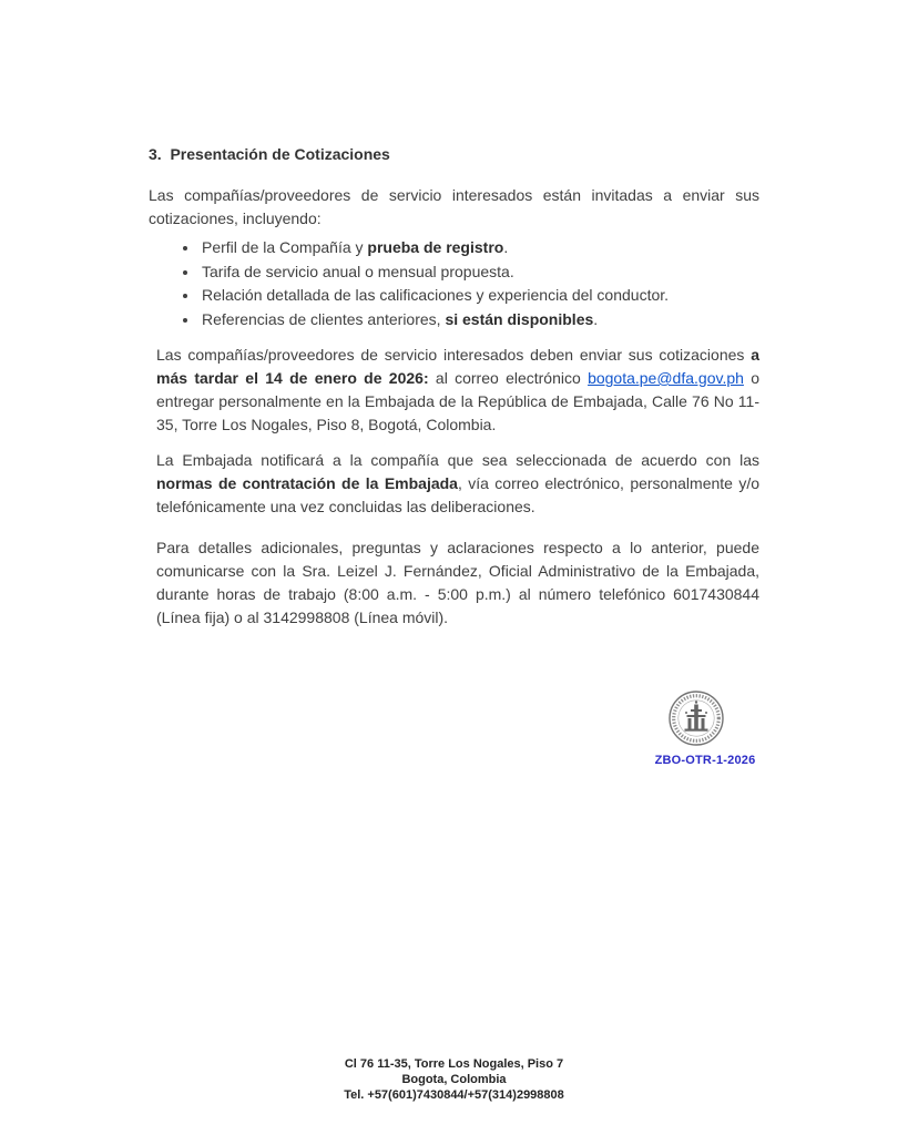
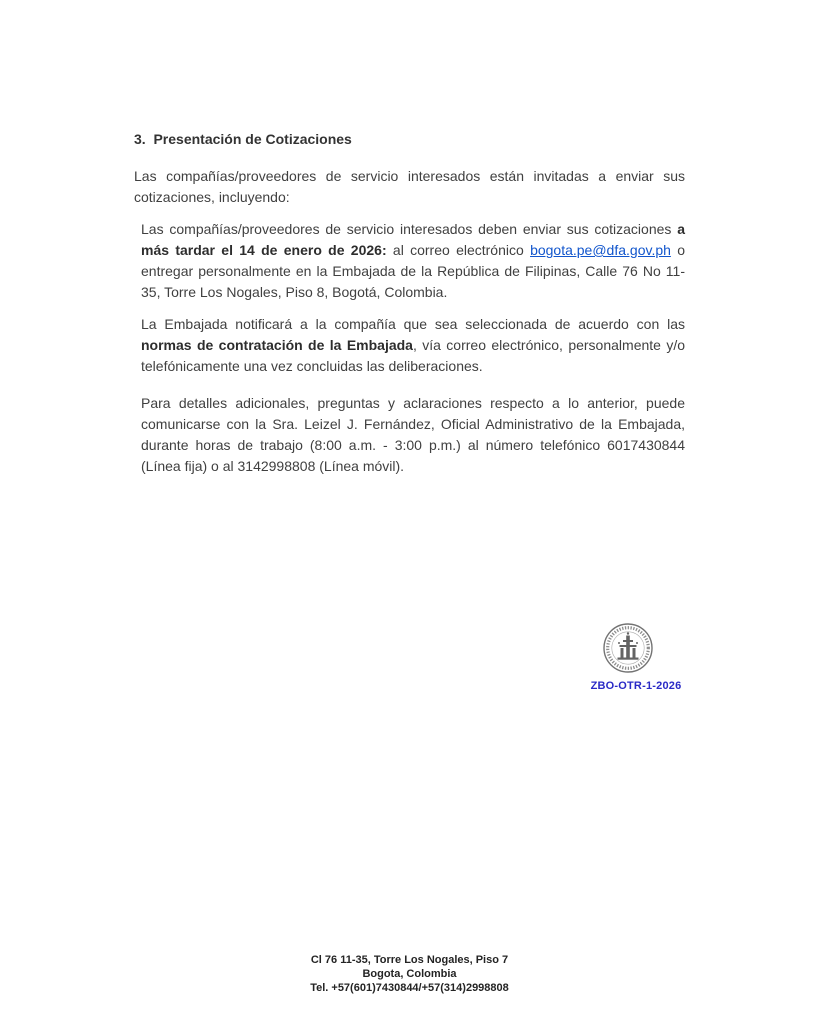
  3. Presentación de Cotizaciones
  Las compañías/proveedores de servicio interesados están invitadas a enviar sus cotizaciones, incluyendo:
- Perfil de la Compañía y prueba de registro.
- Tarifa de servicio anual o mensual propuesta.
- Relación detallada de las calificaciones y experiencia del conductor.
- Referencias de clientes anteriores, si están disponibles.
- Las compañías/proveedores de servicio interesados deben enviar sus cotizaciones a más tardar el 14 de enero de 2026: al correo electrónico bogota.pe@dfa.gov.ph o entregar personalmente en la Embajada de la República de Embajada, Calle 76 No 11-35, Torre Los Nogales, Piso 8, Bogotá, Colombia.
+ Las compañías/proveedores de servicio interesados deben enviar sus cotizaciones a más tardar el 14 de enero de 2026: al correo electrónico bogota.pe@dfa.gov.ph o entregar personalmente en la Embajada de la República de Filipinas, Calle 76 No 11-35, Torre Los Nogales, Piso 8, Bogotá, Colombia.
  La Embajada notificará a la compañía que sea seleccionada de acuerdo con las normas de contratación de la Embajada, vía correo electrónico, personalmente y/o telefónicamente una vez concluidas las deliberaciones.
- Para detalles adicionales, preguntas y aclaraciones respecto a lo anterior, puede comunicarse con la Sra. Leizel J. Fernández, Oficial Administrativo de la Embajada, durante horas de trabajo (8:00 a.m. - 5:00 p.m.) al número telefónico 6017430844 (Línea fija) o al 3142998808 (Línea móvil).
+ Para detalles adicionales, preguntas y aclaraciones respecto a lo anterior, puede comunicarse con la Sra. Leizel J. Fernández, Oficial Administrativo de la Embajada, durante horas de trabajo (8:00 a.m. - 3:00 p.m.) al número telefónico 6017430844 (Línea fija) o al 3142998808 (Línea móvil).
  ZBO-OTR-1-2026
  Cl 76 11-35, Torre Los Nogales, Piso 7
  Bogota, Colombia
  Tel. +57(601)7430844/+57(314)2998808
